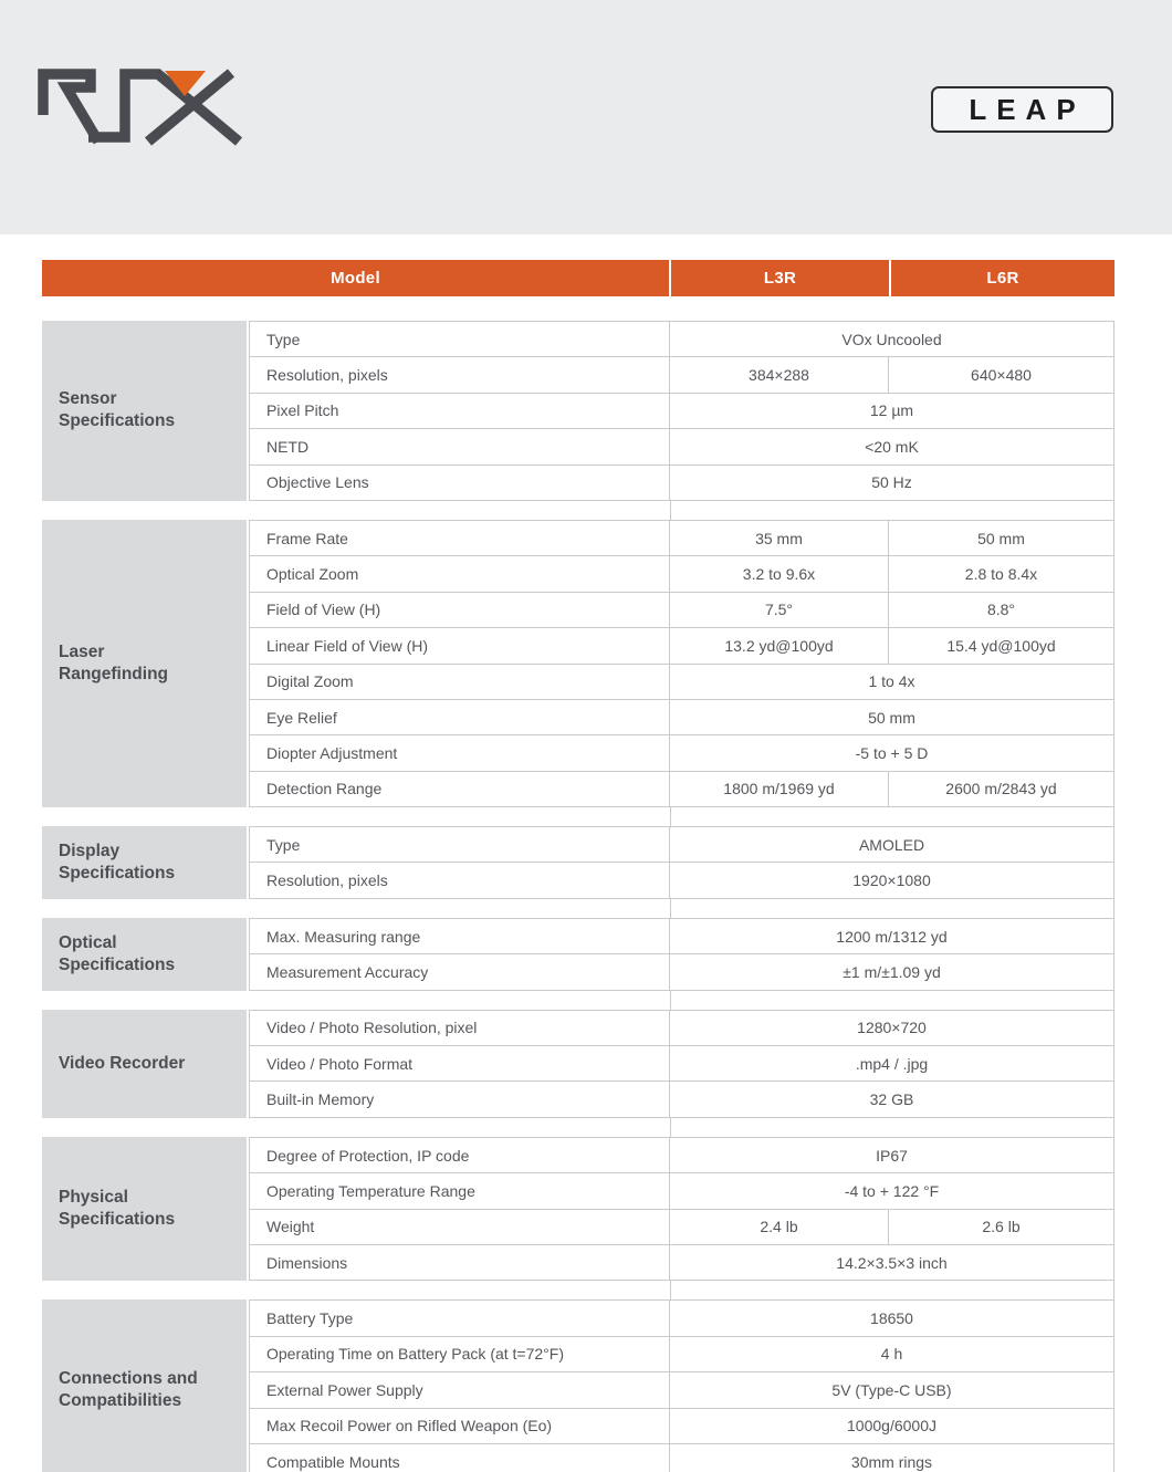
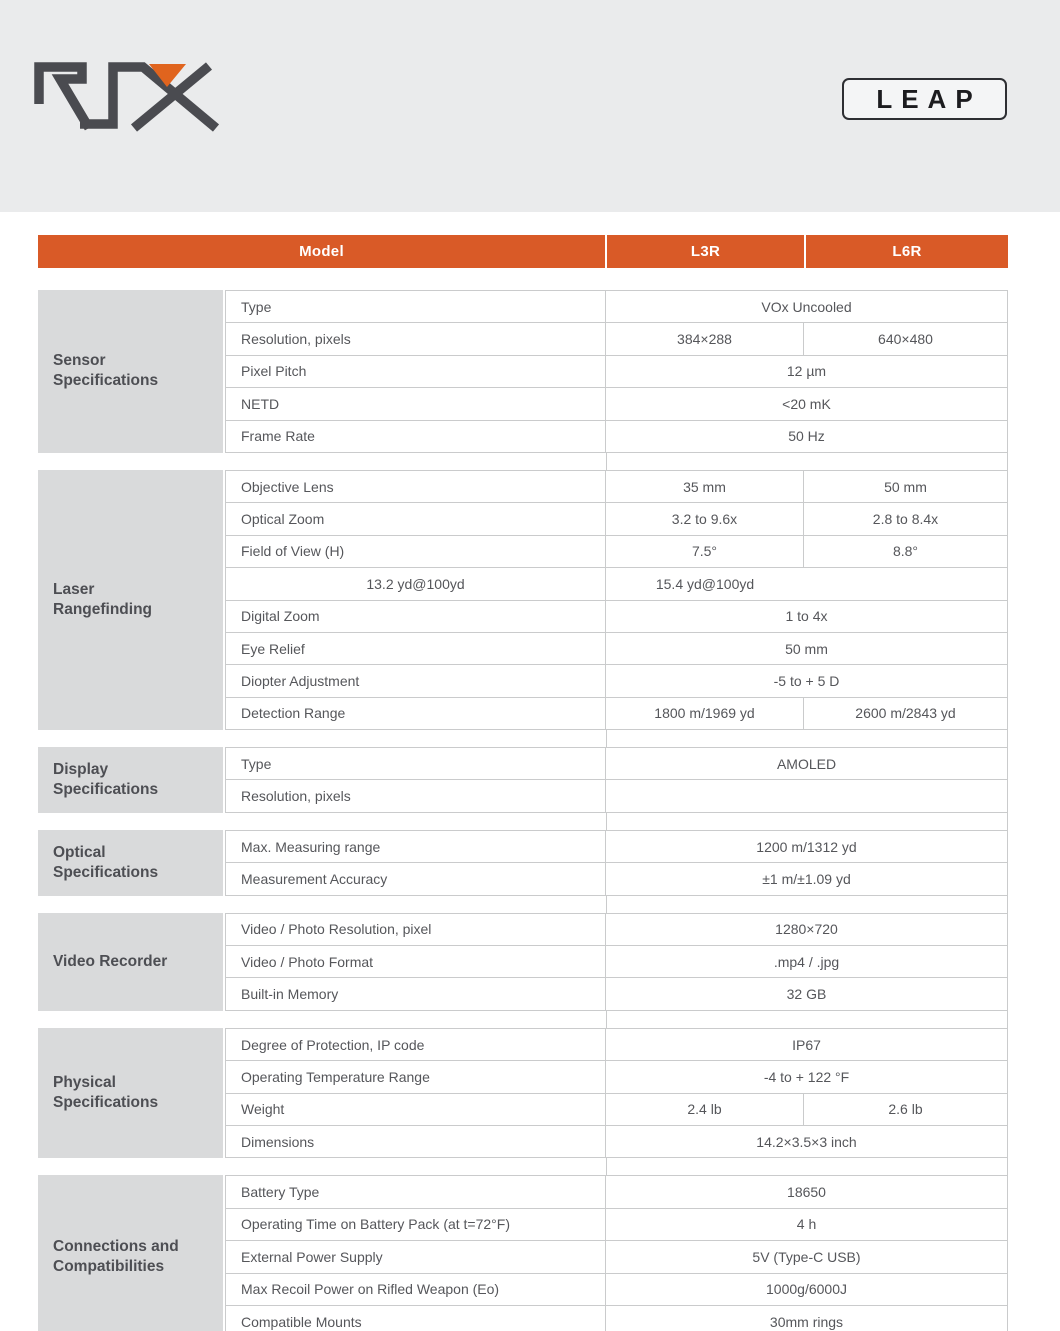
  LEAP
  Model
  L3R
  L6R
  Sensor Specifications
  Type
  VOx Uncooled
  Resolution, pixels
  384×288
  640×480
  Pixel Pitch
  12 µm
  NETD
  <20 mK
- Objective Lens
+ Frame Rate
  50 Hz
  Laser Rangefinding
- Frame Rate
+ Objective Lens
  35 mm
  50 mm
  Optical Zoom
  3.2 to 9.6x
  2.8 to 8.4x
  Field of View (H)
  7.5°
  8.8°
- Linear Field of View (H)
  13.2 yd@100yd
  15.4 yd@100yd
  Digital Zoom
  1 to 4x
  Eye Relief
  50 mm
  Diopter Adjustment
  -5 to + 5 D
  Detection Range
  1800 m/1969 yd
  2600 m/2843 yd
  Display Specifications
  Type
  AMOLED
  Resolution, pixels
- 1920×1080
  Optical Specifications
  Max. Measuring range
  1200 m/1312 yd
  Measurement Accuracy
  ±1 m/±1.09 yd
  Video Recorder
  Video / Photo Resolution, pixel
  1280×720
  Video / Photo Format
  .mp4 / .jpg
  Built-in Memory
  32 GB
  Physical Specifications
  Degree of Protection, IP code
  IP67
  Operating Temperature Range
  -4 to + 122 °F
  Weight
  2.4 lb
  2.6 lb
  Dimensions
  14.2×3.5×3 inch
  Connections and Compatibilities
  Battery Type
  18650
  Operating Time on Battery Pack (at t=72°F)
  4 h
  External Power Supply
  5V (Type-C USB)
  Max Recoil Power on Rifled Weapon (Eo)
  1000g/6000J
  Compatible Mounts
  30mm rings
